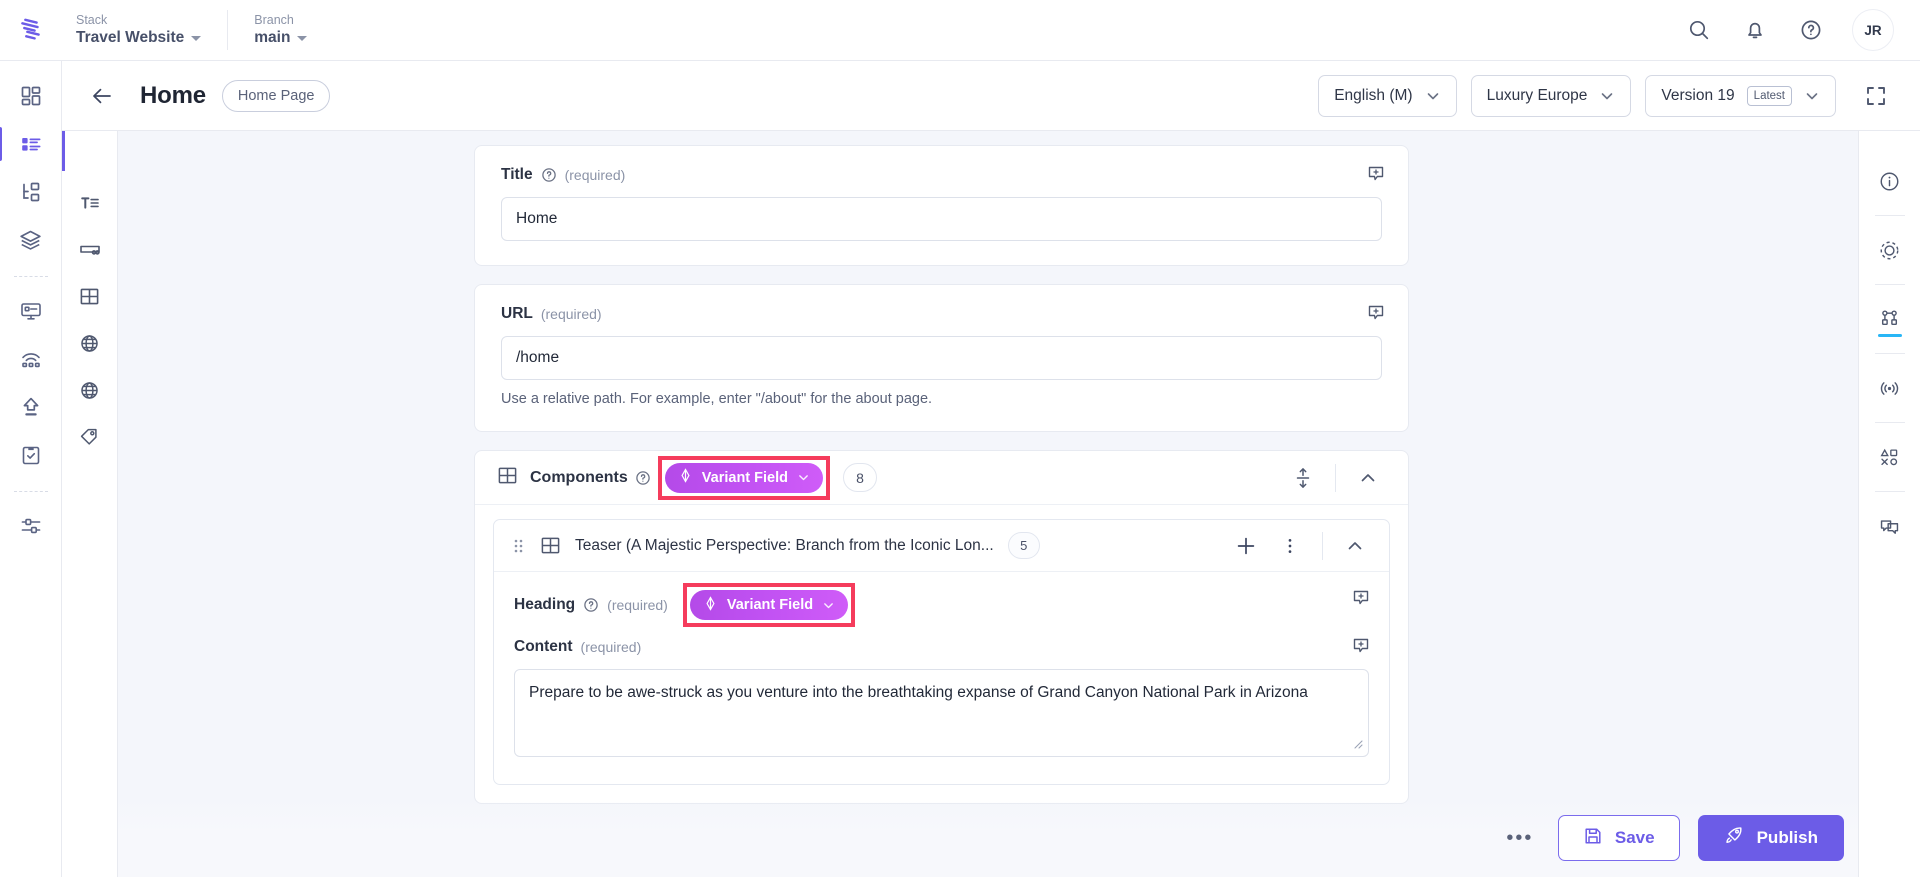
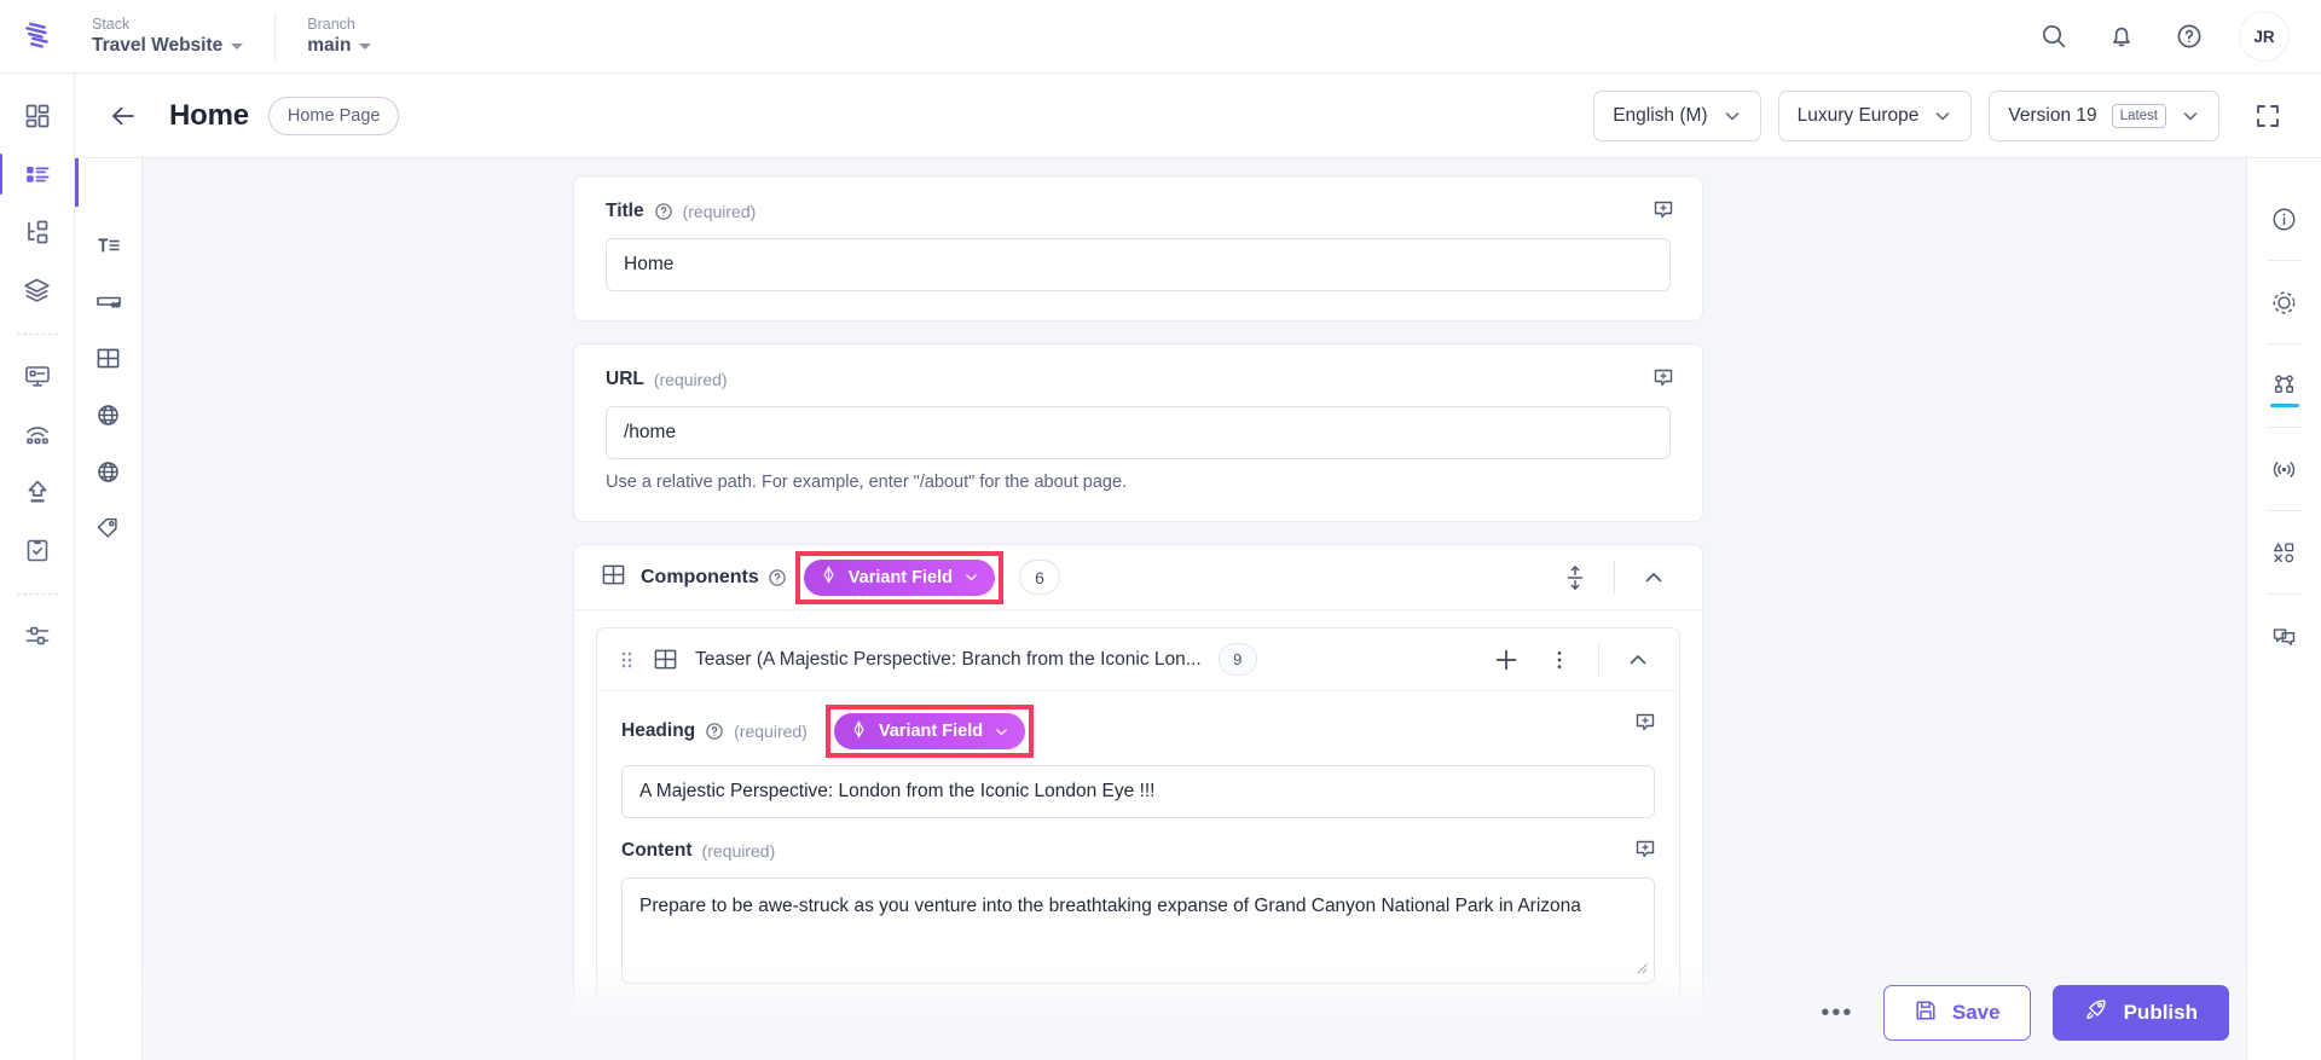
  Stack
  Travel Website
  Branch
  main
  JR
  Home
  Home Page
  English (M)
  Luxury Europe
  Version 19
  Latest
  Title
  (required)
  Home
  URL
  (required)
  /home
  Use a relative path. For example, enter "/about" for the about page.
  Components
  Variant Field
- 8
+ 6
  Teaser (A Majestic Perspective: Branch from the Iconic Lon...
- 5
+ 9
  Heading
  (required)
  Variant Field
+ A Majestic Perspective: London from the Iconic London Eye !!!
  Content
  (required)
  Prepare to be awe-struck as you venture into the breathtaking expanse of Grand Canyon National Park in Arizona
  •••
  Save
  Publish
